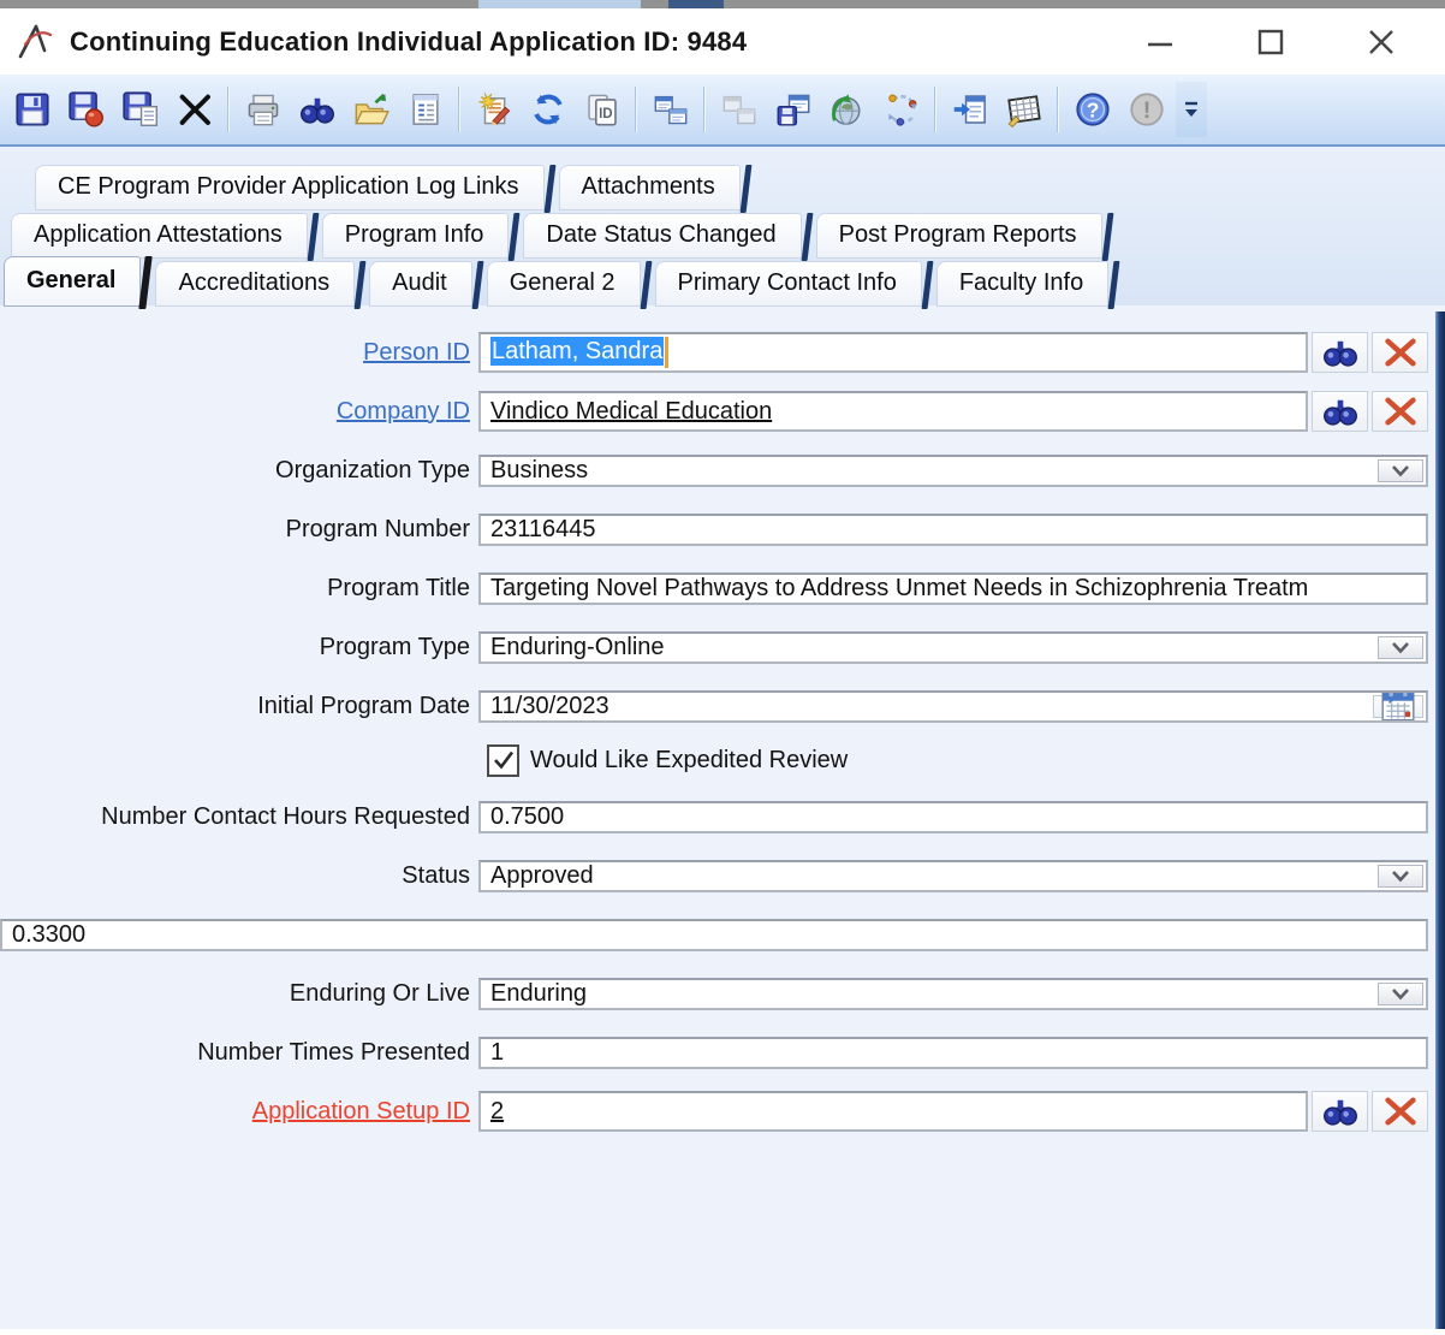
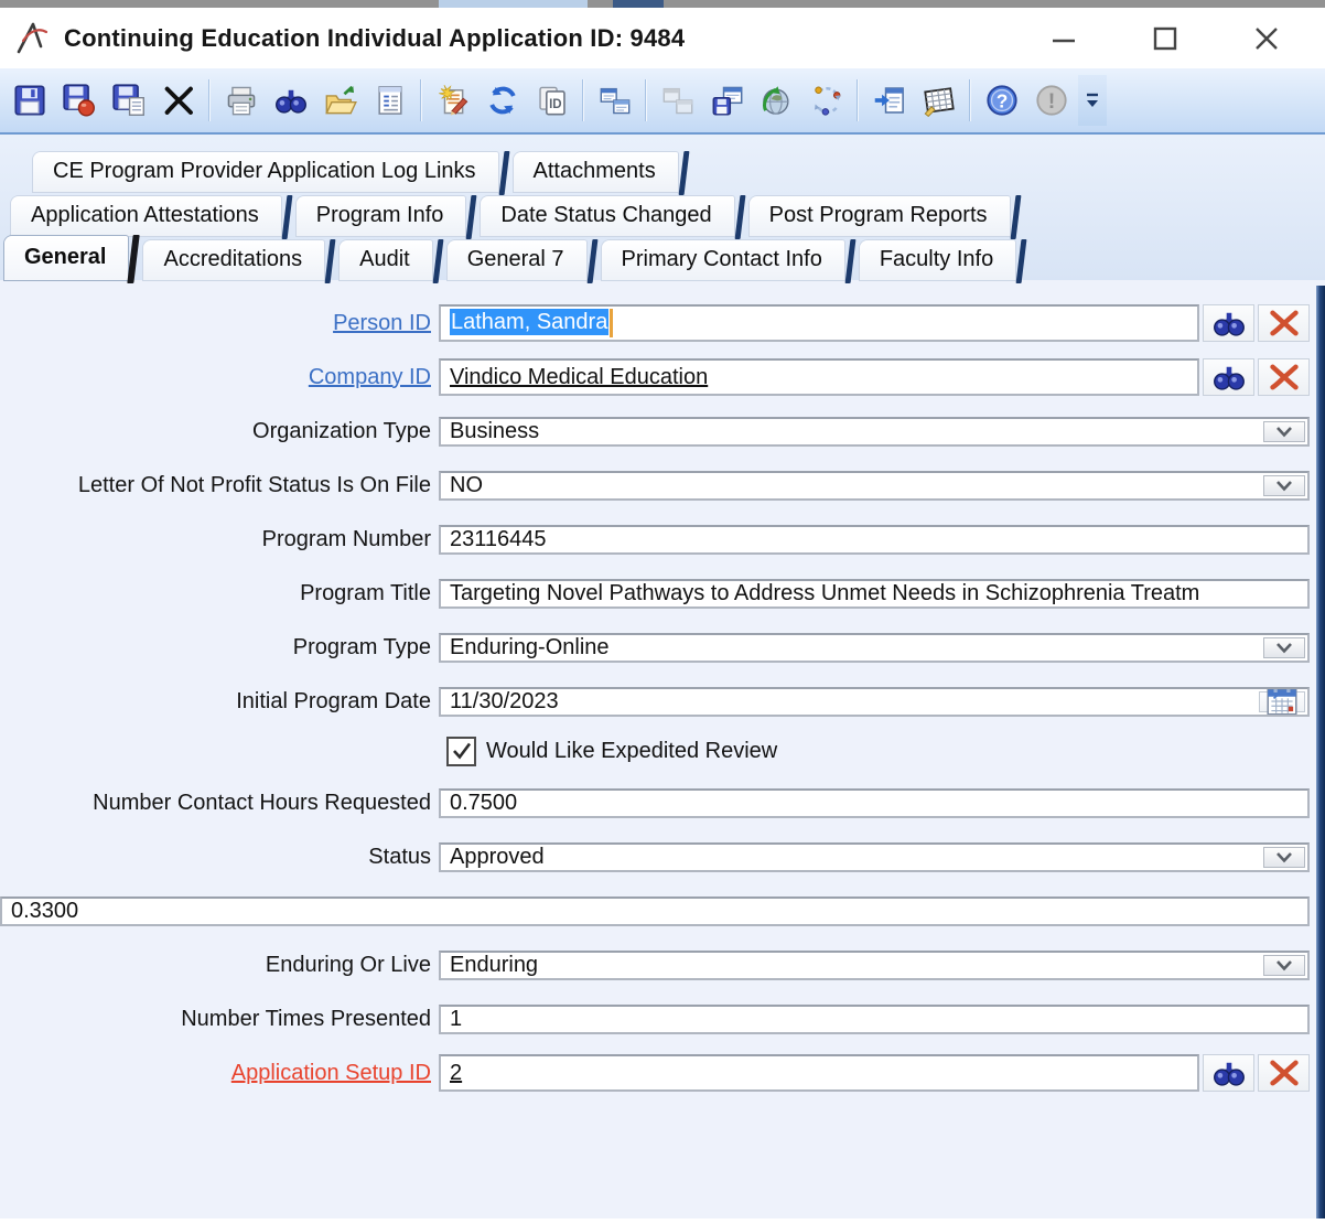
  Continuing Education Individual Application ID: 9484
  ID
  ?
  !
  CE Program Provider Application Log Links
  Attachments
  Application Attestations
  Program Info
  Date Status Changed
  Post Program Reports
  General
  Accreditations
  Audit
- General 2
+ General 7
  Primary Contact Info
  Faculty Info
  Person ID
  Latham, Sandra
  Company ID
  Vindico Medical Education
  Organization Type
  Business
+ Letter Of Not Profit Status Is On File
+ NO
  Program Number
  23116445
  Program Title
  Targeting Novel Pathways to Address Unmet Needs in Schizophrenia Treatm
  Program Type
  Enduring-Online
  Initial Program Date
  11/30/2023
  Would Like Expedited Review
  Number Contact Hours Requested
  0.7500
  Status
  Approved
  0.3300
  Enduring Or Live
  Enduring
  Number Times Presented
  1
  Application Setup ID
  2
